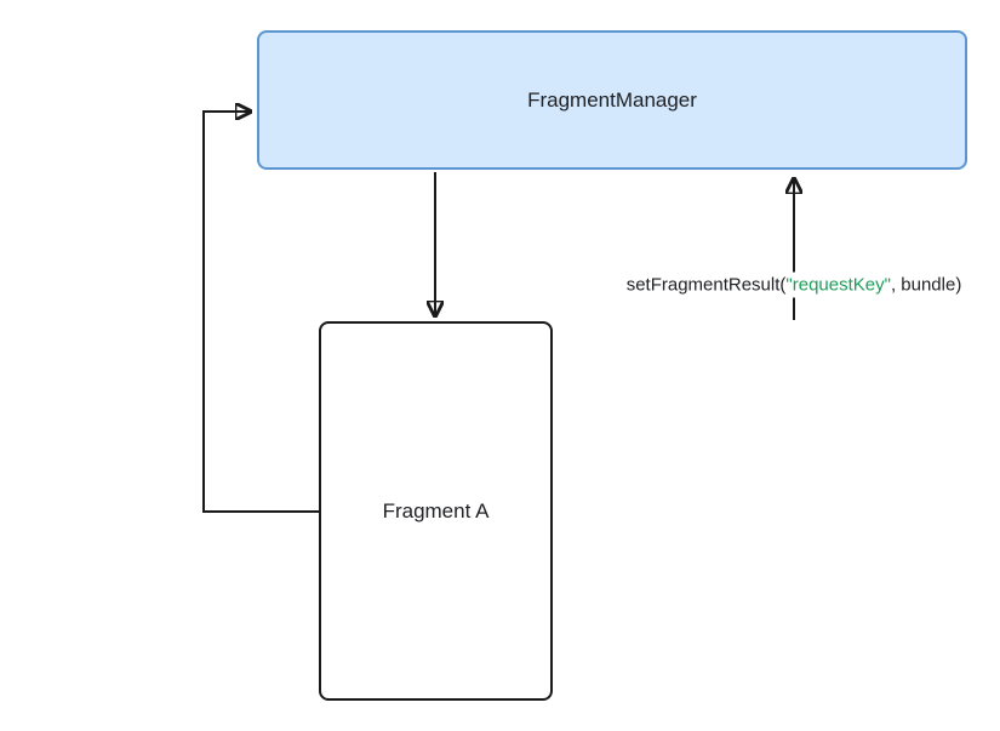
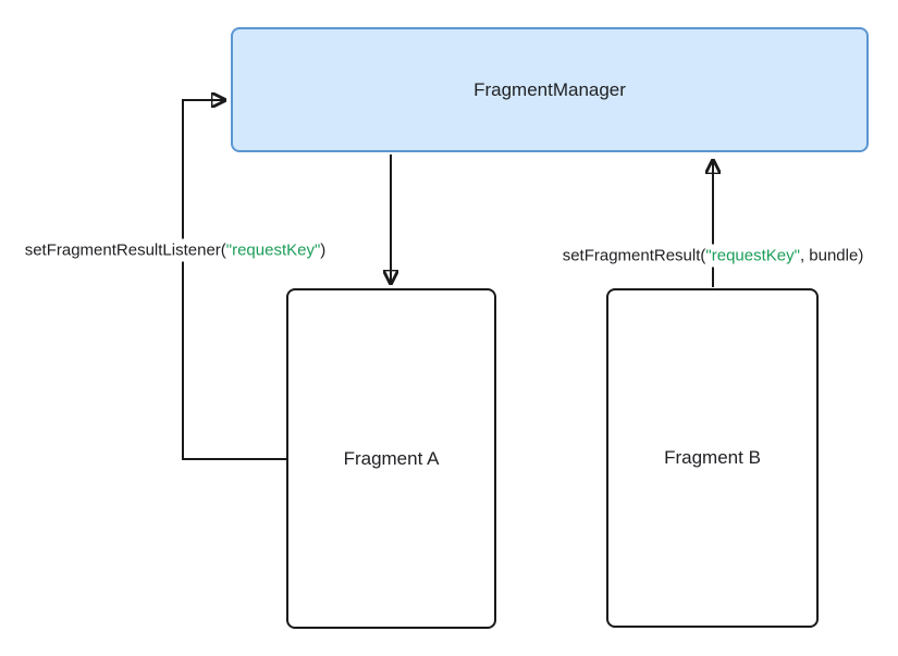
  FragmentManager
  Fragment A
+ Fragment B
+ setFragmentResultListener("requestKey")
  setFragmentResult("requestKey", bundle)
